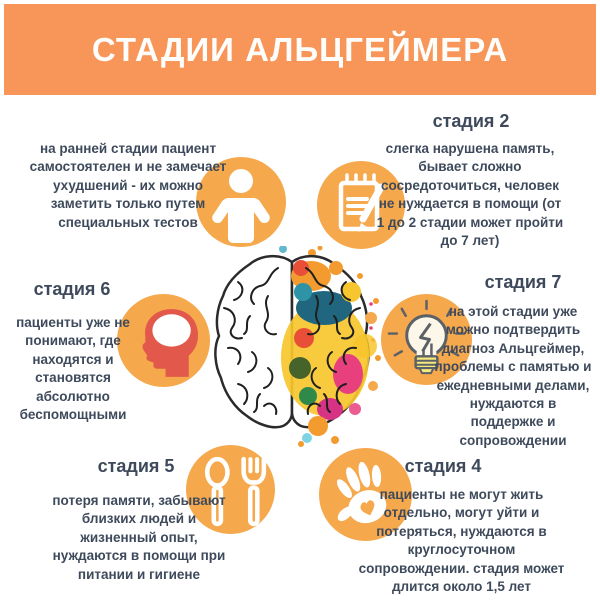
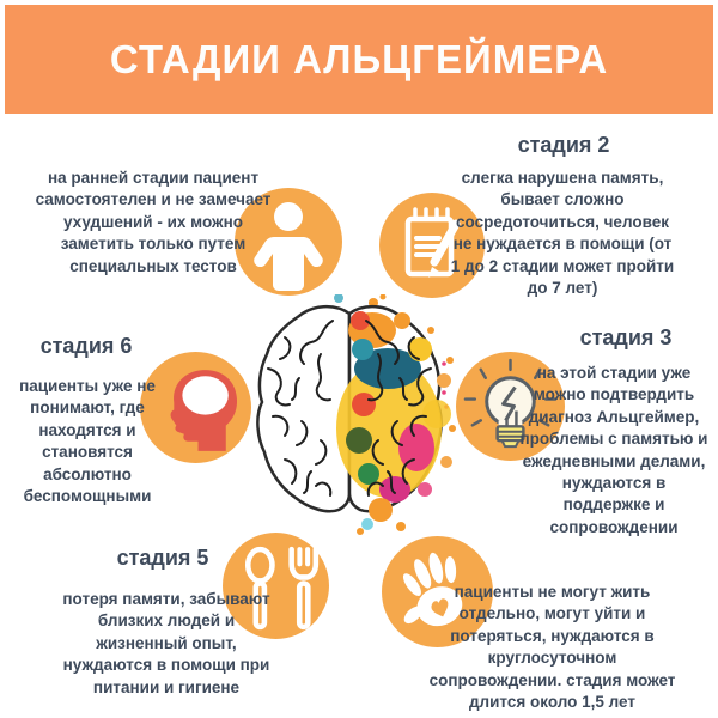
  СТАДИИ АЛЬЦГЕЙМЕРА
  на ранней стадии пациент
  самостоятелен и не замечает
  ухудшений - их можно
  заметить только путем
  специальных тестов
  стадия 2
  слегка нарушена память,
  бывает сложно
  сосредоточиться, человек
  не нуждается в помощи (от
  1 до 2 стадии может пройти
  до 7 лет)
- стадия 7
+ стадия 3
  на этой стадии уже
  можно подтвердить
  диагноз Альцгеймер,
  проблемы с памятью и
  ежедневными делами,
  нуждаются в
  поддержке и
  сопровождении
- стадия 4
  пациенты не могут жить
  отдельно, могут уйти и
  потеряться, нуждаются в
  круглосуточном
  сопровождении. стадия может
  длится около 1,5 лет
  стадия 5
  потеря памяти, забывают
  близких людей и
  жизненный опыт,
  нуждаются в помощи при
  питании и гигиене
  стадия 6
  пациенты уже не
  понимают, где
  находятся и
  становятся
  абсолютно
  беспомощными
